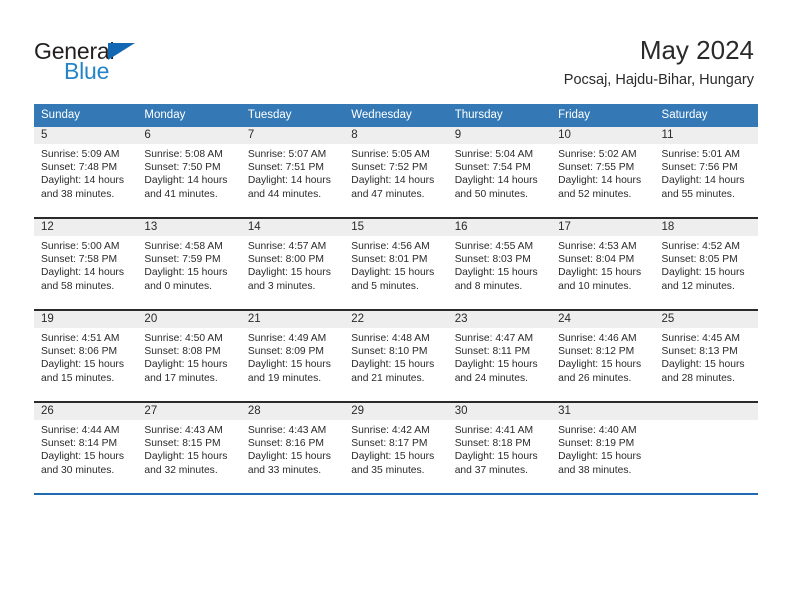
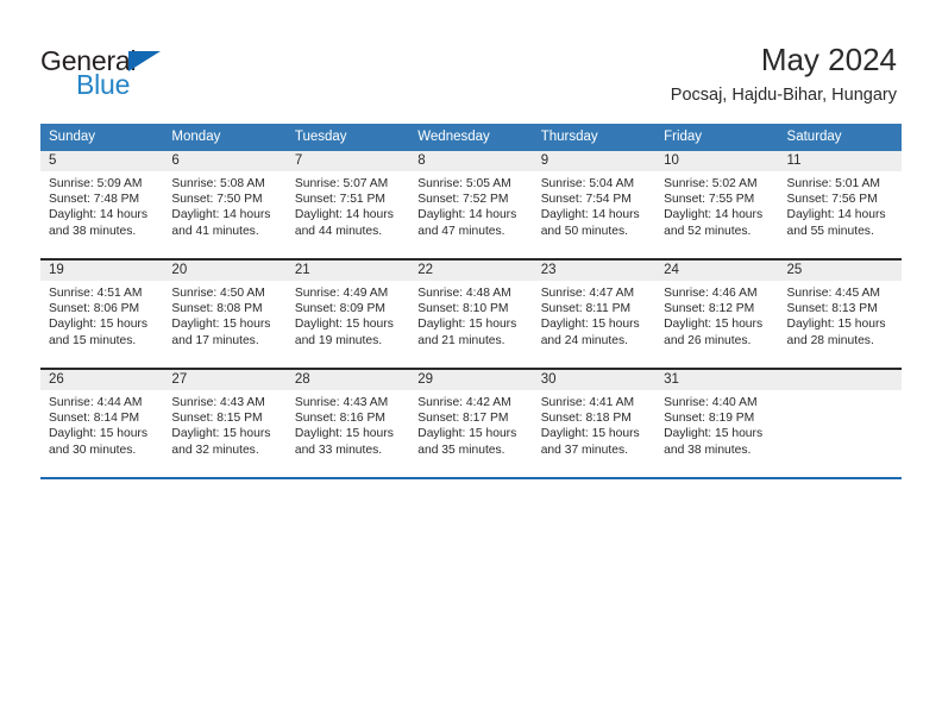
  General
  Blue
  May 2024
  Pocsaj, Hajdu-Bihar, Hungary
  Sunday	Monday	Tuesday	Wednesday	Thursday	Friday	Saturday
  5Sunrise: 5:09 AMSunset: 7:48 PMDaylight: 14 hours and 38 minutes.	6Sunrise: 5:08 AMSunset: 7:50 PMDaylight: 14 hours and 41 minutes.	7Sunrise: 5:07 AMSunset: 7:51 PMDaylight: 14 hours and 44 minutes.	8Sunrise: 5:05 AMSunset: 7:52 PMDaylight: 14 hours and 47 minutes.	9Sunrise: 5:04 AMSunset: 7:54 PMDaylight: 14 hours and 50 minutes.	10Sunrise: 5:02 AMSunset: 7:55 PMDaylight: 14 hours and 52 minutes.	11Sunrise: 5:01 AMSunset: 7:56 PMDaylight: 14 hours and 55 minutes.
- 12Sunrise: 5:00 AMSunset: 7:58 PMDaylight: 14 hours and 58 minutes.	13Sunrise: 4:58 AMSunset: 7:59 PMDaylight: 15 hours and 0 minutes.	14Sunrise: 4:57 AMSunset: 8:00 PMDaylight: 15 hours and 3 minutes.	15Sunrise: 4:56 AMSunset: 8:01 PMDaylight: 15 hours and 5 minutes.	16Sunrise: 4:55 AMSunset: 8:03 PMDaylight: 15 hours and 8 minutes.	17Sunrise: 4:53 AMSunset: 8:04 PMDaylight: 15 hours and 10 minutes.	18Sunrise: 4:52 AMSunset: 8:05 PMDaylight: 15 hours and 12 minutes.
  19Sunrise: 4:51 AMSunset: 8:06 PMDaylight: 15 hours and 15 minutes.	20Sunrise: 4:50 AMSunset: 8:08 PMDaylight: 15 hours and 17 minutes.	21Sunrise: 4:49 AMSunset: 8:09 PMDaylight: 15 hours and 19 minutes.	22Sunrise: 4:48 AMSunset: 8:10 PMDaylight: 15 hours and 21 minutes.	23Sunrise: 4:47 AMSunset: 8:11 PMDaylight: 15 hours and 24 minutes.	24Sunrise: 4:46 AMSunset: 8:12 PMDaylight: 15 hours and 26 minutes.	25Sunrise: 4:45 AMSunset: 8:13 PMDaylight: 15 hours and 28 minutes.
  26Sunrise: 4:44 AMSunset: 8:14 PMDaylight: 15 hours and 30 minutes.	27Sunrise: 4:43 AMSunset: 8:15 PMDaylight: 15 hours and 32 minutes.	28Sunrise: 4:43 AMSunset: 8:16 PMDaylight: 15 hours and 33 minutes.	29Sunrise: 4:42 AMSunset: 8:17 PMDaylight: 15 hours and 35 minutes.	30Sunrise: 4:41 AMSunset: 8:18 PMDaylight: 15 hours and 37 minutes.	31Sunrise: 4:40 AMSunset: 8:19 PMDaylight: 15 hours and 38 minutes.
